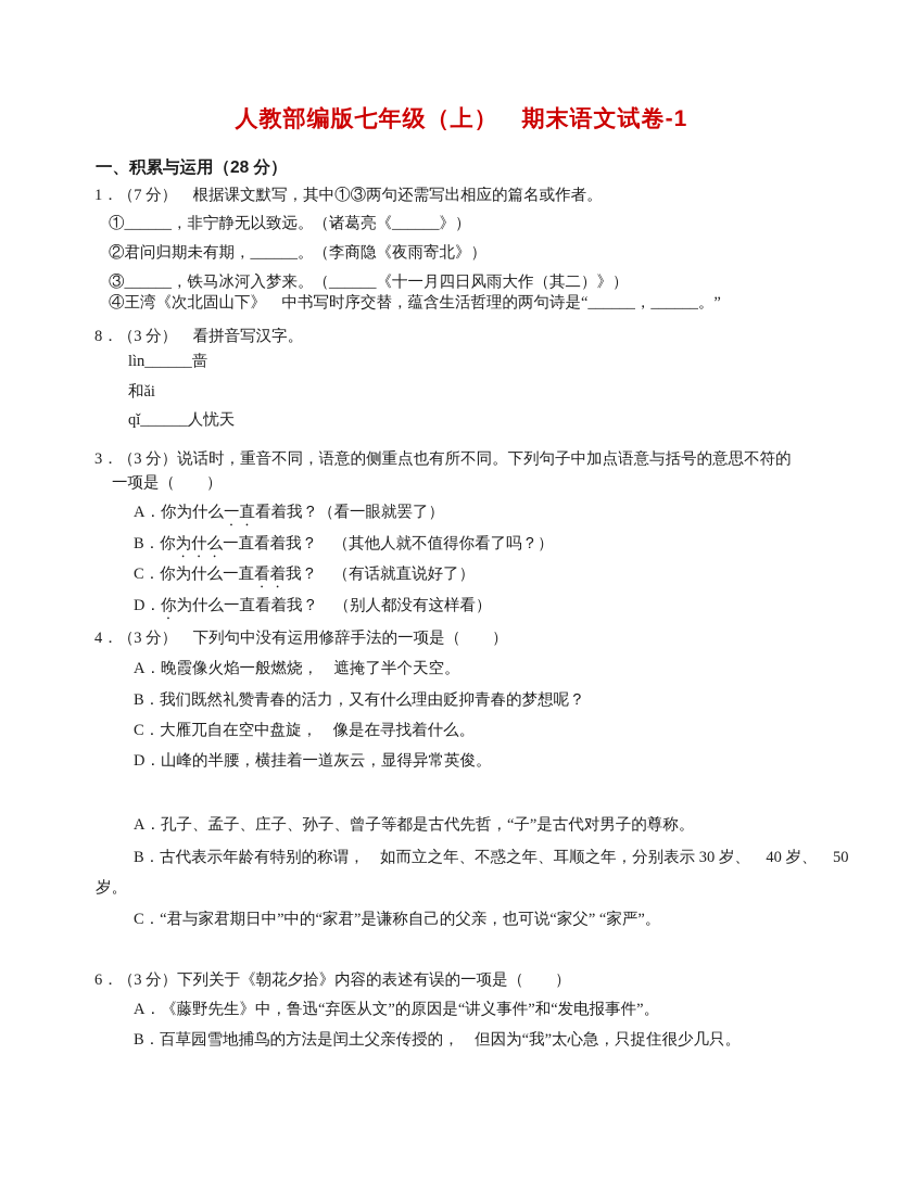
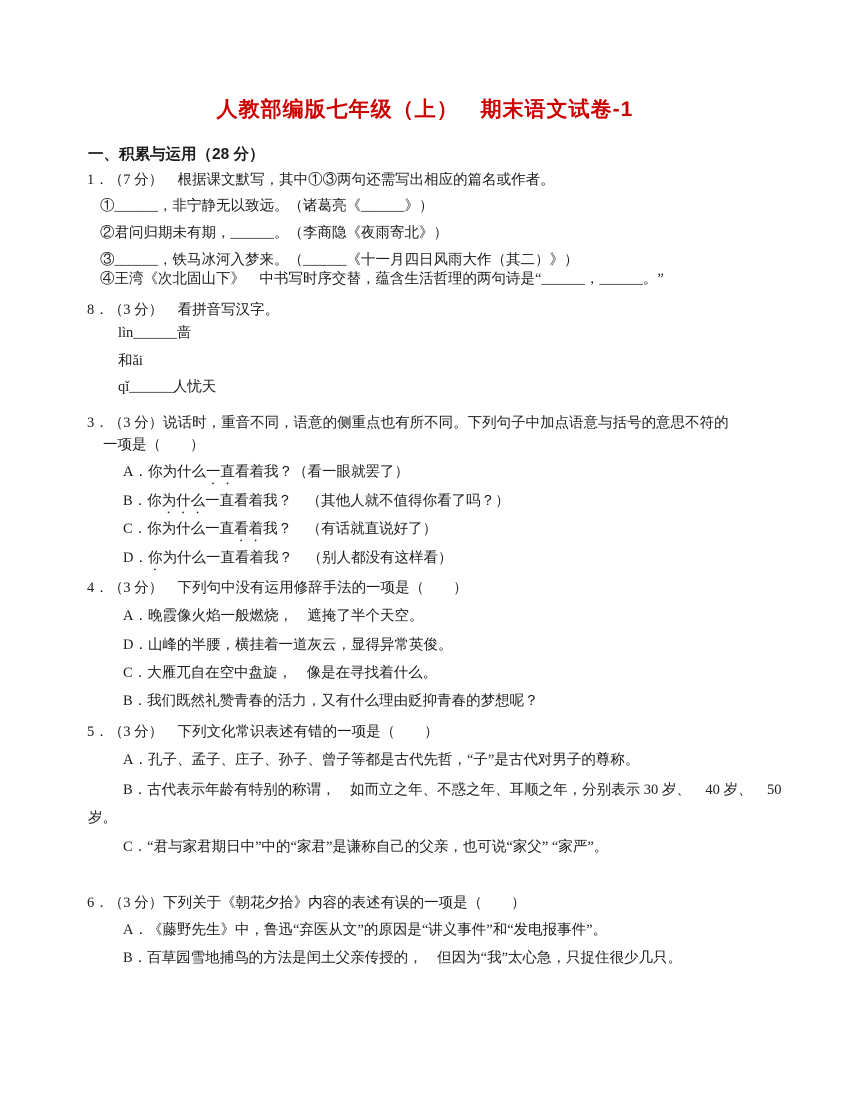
  人教部编版七年级（上） 期末语文试卷-1
  一、积累与运用（28 分）
  1．（7 分） 根据课文默写，其中①③两句还需写出相应的篇名或作者。
  ①______，非宁静无以致远。（诸葛亮《______》）
  ②君问归期未有期，______。（李商隐《夜雨寄北》）
  ③______，铁马冰河入梦来。（______《十一月四日风雨大作（其二）》）
  ④王湾《次北固山下》 中书写时序交替，蕴含生活哲理的两句诗是“______，______。”
  8．（3 分） 看拼音写汉字。
  lìn______啬
  和ǎi
  qǐ______人忧天
  3．（3 分）说话时，重音不同，语意的侧重点也有所不同。下列句子中加点语意与括号的意思不符的
  一项是（ ）
  A．你为什么一直看着我？（看一眼就罢了）
  B．你为什么一直看着我？ （其他人就不值得你看了吗？）
  C．你为什么一直看着我？ （有话就直说好了）
  D．你为什么一直看着我？ （别人都没有这样看）
  4．（3 分） 下列句中没有运用修辞手法的一项是（ ）
  A．晚霞像火焰一般燃烧， 遮掩了半个天空。
- B．我们既然礼赞青春的活力，又有什么理由贬抑青春的梦想呢？
+ D．山峰的半腰，横挂着一道灰云，显得异常英俊。
  C．大雁兀自在空中盘旋， 像是在寻找着什么。
- D．山峰的半腰，横挂着一道灰云，显得异常英俊。
+ B．我们既然礼赞青春的活力，又有什么理由贬抑青春的梦想呢？
+ 5．（3 分） 下列文化常识表述有错的一项是（ ）
  A．孔子、孟子、庄子、孙子、曾子等都是古代先哲，“子”是古代对男子的尊称。
  B．古代表示年龄有特别的称谓， 如而立之年、不惑之年、耳顺之年，分别表示 30 岁、 40 岁、 50
  岁。
  C．“君与家君期日中”中的“家君”是谦称自己的父亲，也可说“家父” “家严”。
  6．（3 分）下列关于《朝花夕拾》内容的表述有误的一项是（ ）
  A．《藤野先生》中，鲁迅“弃医从文”的原因是“讲义事件”和“发电报事件”。
  B．百草园雪地捕鸟的方法是闰土父亲传授的， 但因为“我”太心急，只捉住很少几只。
